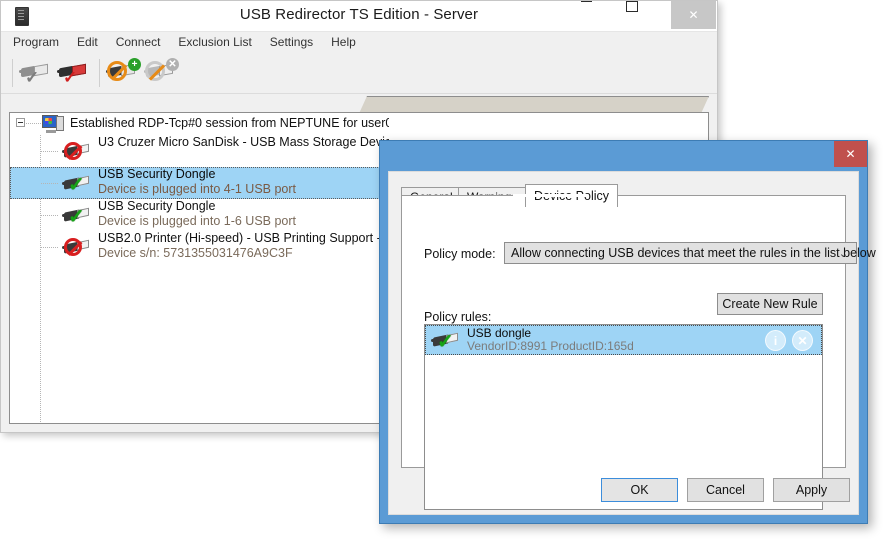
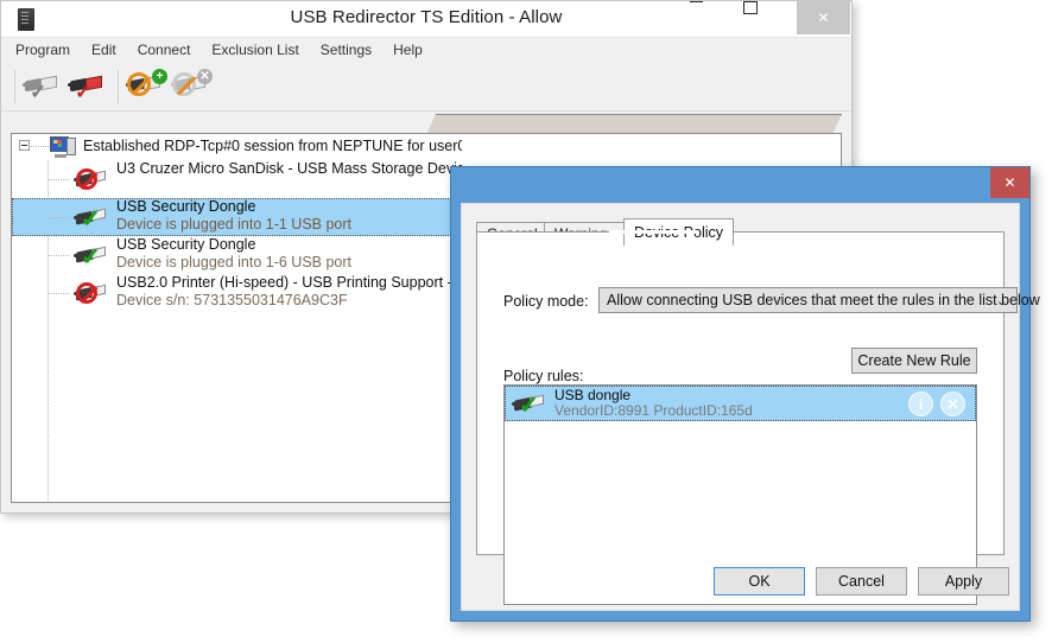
- USB Redirector TS Edition - Server
+ USB Redirector TS Edition - Allow
  ✕
  Program
  Edit
  Connect
  Exclusion List
  Settings
  Help
  ✓
  ✓
  +
  ✕
  Established RDP-Tcp#0 session from NEPTUNE for user
  U3 Cruzer Micro SanDisk - USB Mass Storage De
  ✓
  USB Security Dongle
- Device is plugged into 4-1 USB port
+ Device is plugged into 1-1 USB port
  ✓
  USB Security Dongle
  Device is plugged into 1-6 USB port
  USB2.0 Printer (Hi-speed) - USB Printing Support
  Device s/n: 5731355031476A9C3F
  ✕
  Policy mode:
  Allow connecting USB devices that meet the rules in the list below
  ⌄
  Policy rules:
  Create New Rule
  ✓
  USB dongle
  VendorID:8991 ProductID:165d
  i
  ✕
  OK
  Cancel
  Apply
